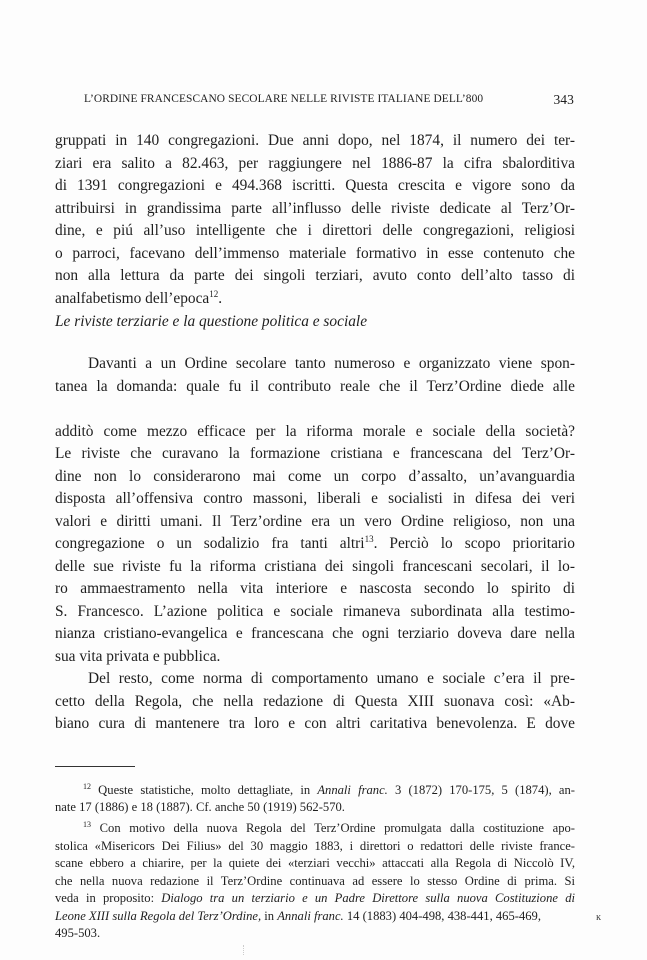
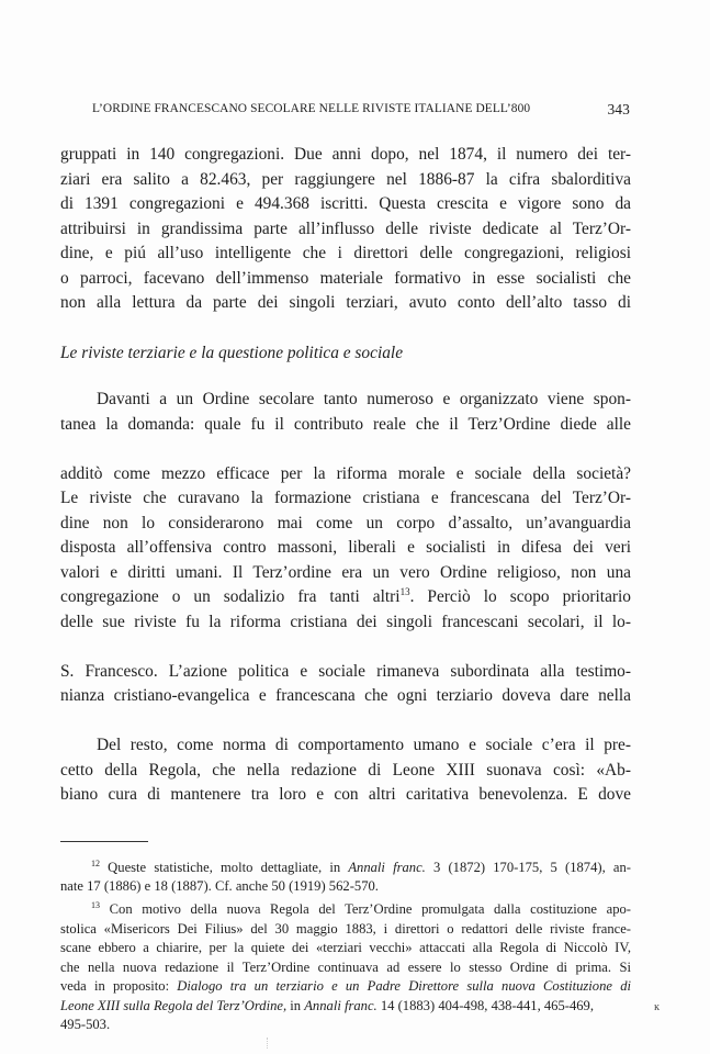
  L’ORDINE FRANCESCANO SECOLARE NELLE RIVISTE ITALIANE DELL’800
  343
  gruppati in 140 congregazioni. Due anni dopo, nel 1874, il numero dei ter-
  ziari era salito a 82.463, per raggiungere nel 1886-87 la cifra sbalorditiva
  di 1391 congregazioni e 494.368 iscritti. Questa crescita e vigore sono da
  attribuirsi in grandissima parte all’influsso delle riviste dedicate al Terz’Or-
  dine, e piú all’uso intelligente che i direttori delle congregazioni, religiosi
- o parroci, facevano dell’immenso materiale formativo in esse contenuto che
+ o parroci, facevano dell’immenso materiale formativo in esse socialisti che
  non alla lettura da parte dei singoli terziari, avuto conto dell’alto tasso di
- analfabetismo dell’epoca12.
  Le riviste terziarie e la questione politica e sociale
  Davanti a un Ordine secolare tanto numeroso e organizzato viene spon-
  tanea la domanda: quale fu il contributo reale che il Terz’Ordine diede alle
  additò come mezzo efficace per la riforma morale e sociale della società?
  Le riviste che curavano la formazione cristiana e francescana del Terz’Or-
  dine non lo considerarono mai come un corpo d’assalto, un’avanguardia
  disposta all’offensiva contro massoni, liberali e socialisti in difesa dei veri
  valori e diritti umani. Il Terz’ordine era un vero Ordine religioso, non una
  congregazione o un sodalizio fra tanti altri13. Perciò lo scopo prioritario
  delle sue riviste fu la riforma cristiana dei singoli francescani secolari, il lo-
- ro ammaestramento nella vita interiore e nascosta secondo lo spirito di
  S. Francesco. L’azione politica e sociale rimaneva subordinata alla testimo-
  nianza cristiano-evangelica e francescana che ogni terziario doveva dare nella
- sua vita privata e pubblica.
  Del resto, come norma di comportamento umano e sociale c’era il pre-
- cetto della Regola, che nella redazione di Questa XIII suonava così: «Ab-
+ cetto della Regola, che nella redazione di Leone XIII suonava così: «Ab-
  biano cura di mantenere tra loro e con altri caritativa benevolenza. E dove
  12 Queste statistiche, molto dettagliate, in Annali franc. 3 (1872) 170-175, 5 (1874), an-
  nate 17 (1886) e 18 (1887). Cf. anche 50 (1919) 562-570.
  13 Con motivo della nuova Regola del Terz’Ordine promulgata dalla costituzione apo-
  stolica «Misericors Dei Filius» del 30 maggio 1883, i direttori o redattori delle riviste france-
  scane ebbero a chiarire, per la quiete dei «terziari vecchi» attaccati alla Regola di Niccolò IV,
  che nella nuova redazione il Terz’Ordine continuava ad essere lo stesso Ordine di prima. Si
  veda in proposito: Dialogo tra un terziario e un Padre Direttore sulla nuova Costituzione di
  Leone XIII sulla Regola del Terz’Ordine, in Annali franc. 14 (1883) 404-498, 438-441, 465-469,
  495-503.
  ĸ
